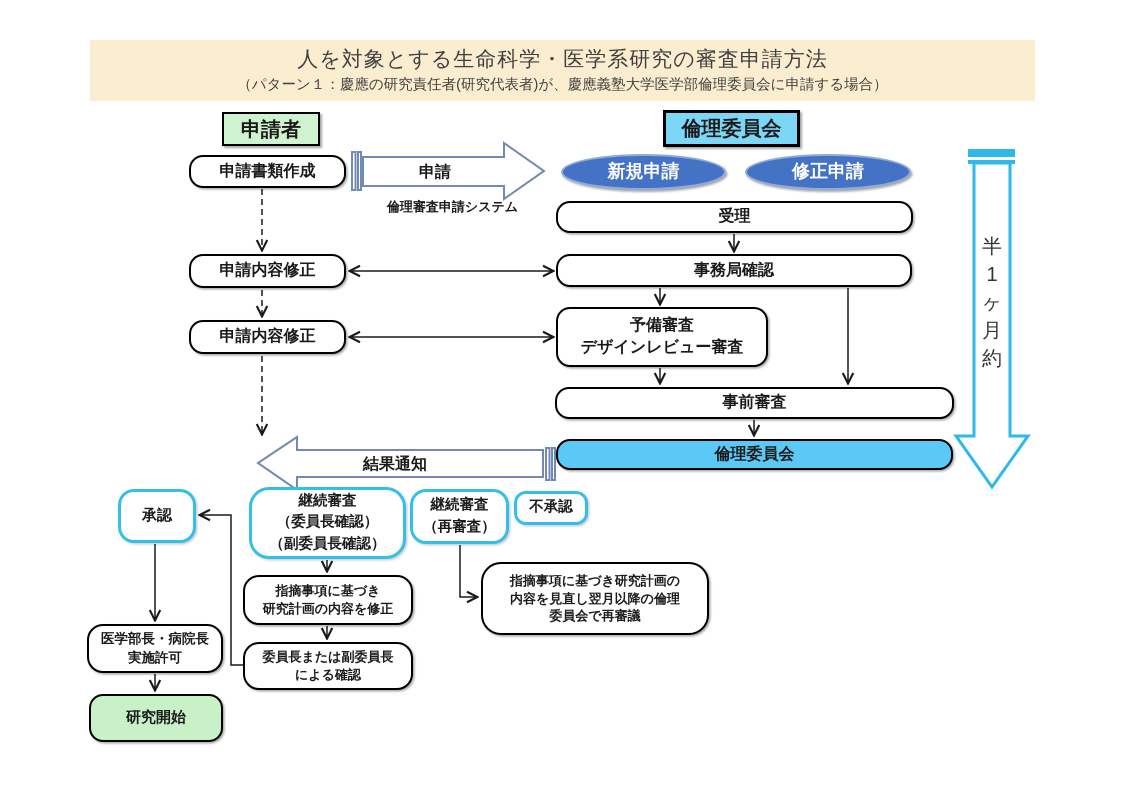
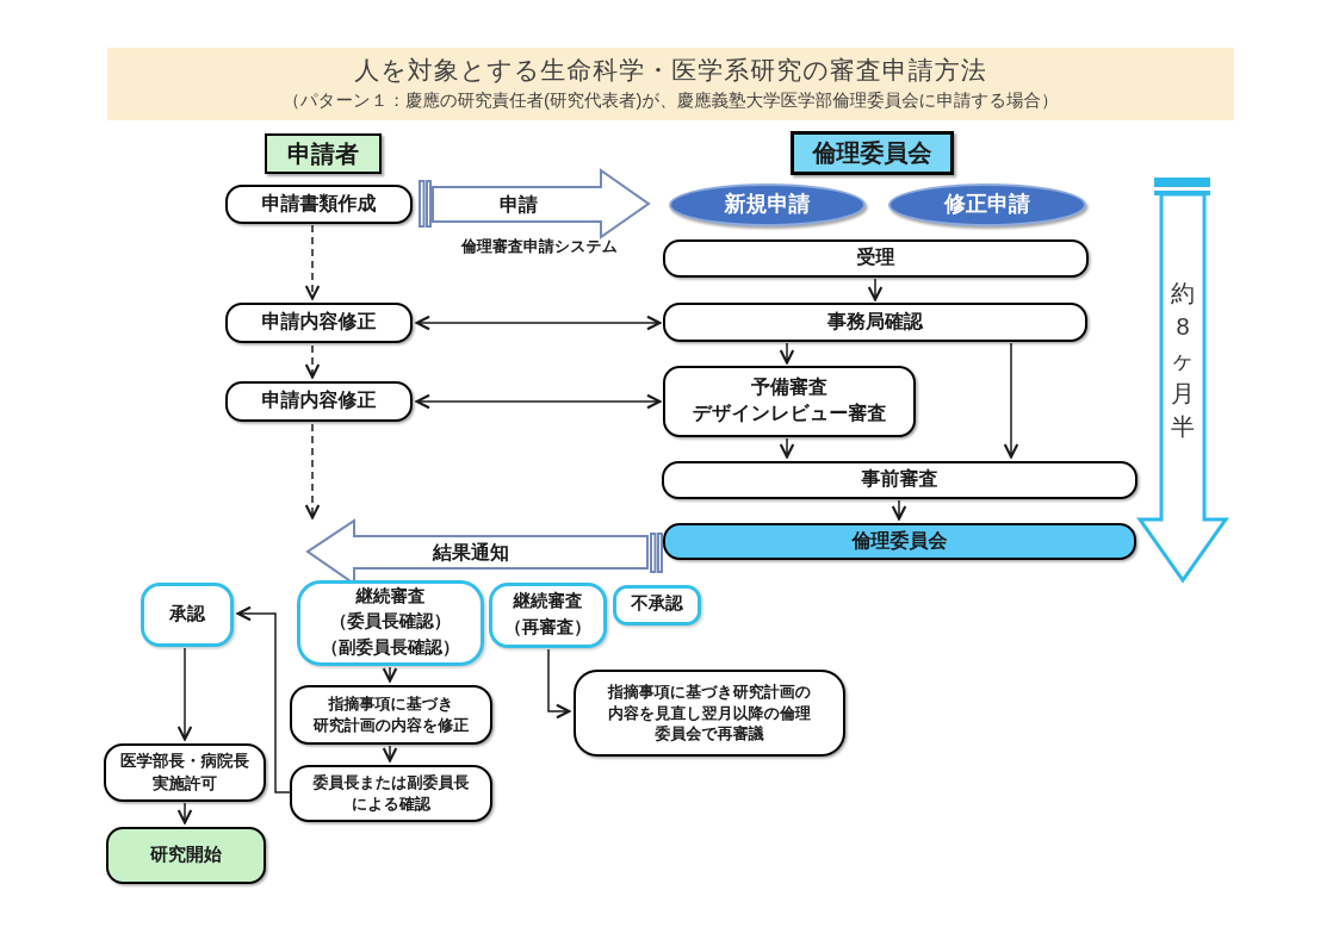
  人を対象とする生命科学・医学系研究の審査申請方法
  （パターン１：慶應の研究責任者(研究代表者)が、慶應義塾大学医学部倫理委員会に申請する場合）
  申請者
  倫理委員会
  申請書類作成
  申請内容修正
  申請内容修正
  申請
  倫理審査申請システム
  結果通知
  新規申請
  修正申請
  受理
  事務局確認
  予備審査
  デザインレビュー審査
  事前審査
  倫理委員会
- 半
+ 約
- 1
+ 8
  ヶ
  月
- 約
+ 半
  承認
  継続審査
  （委員長確認）
  （副委員長確認）
  継続審査
  （再審査）
  不承認
  指摘事項に基づき
  研究計画の内容を修正
  委員長または副委員長
  による確認
  指摘事項に基づき研究計画の
  内容を見直し翌月以降の倫理
  委員会で再審議
  医学部長・病院長
  実施許可
  研究開始
